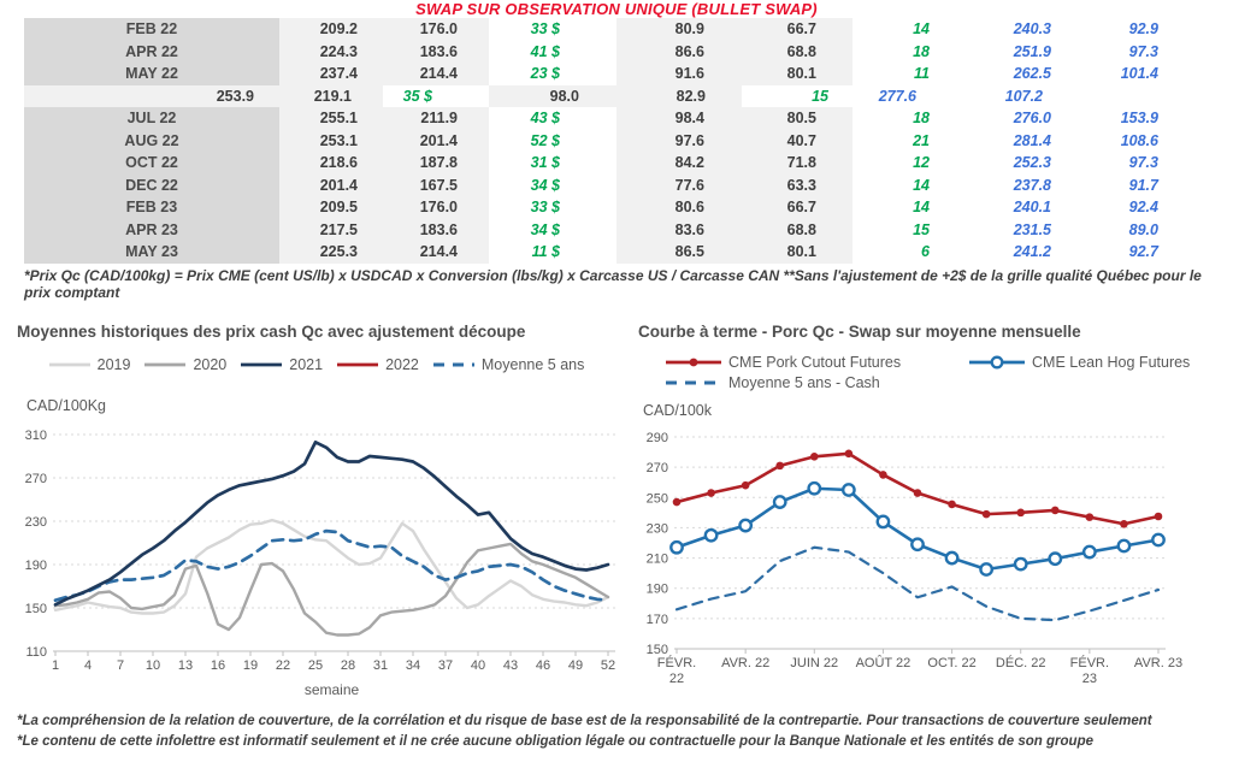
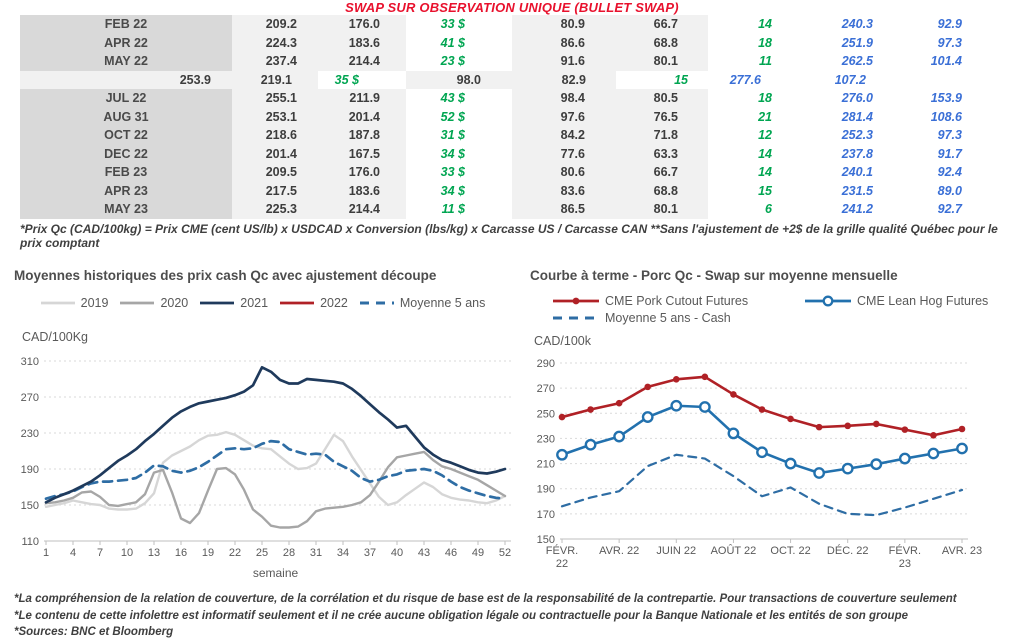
  SWAP SUR OBSERVATION UNIQUE (BULLET SWAP)
  FEB 22
  209.2
  176.0
  33 $
  80.9
  66.7
  14
  240.3
  92.9
  APR 22
  224.3
  183.6
  41 $
  86.6
  68.8
  18
  251.9
  97.3
  MAY 22
  237.4
  214.4
  23 $
  91.6
  80.1
  11
  262.5
  101.4
  253.9
  219.1
  35 $
  98.0
  82.9
  15
  277.6
  107.2
  JUL 22
  255.1
  211.9
  43 $
  98.4
  80.5
  18
  276.0
  153.9
- AUG 22
+ AUG 31
  253.1
  201.4
  52 $
  97.6
- 40.7
+ 76.5
  21
  281.4
  108.6
  OCT 22
  218.6
  187.8
  31 $
  84.2
  71.8
  12
  252.3
  97.3
  DEC 22
  201.4
  167.5
  34 $
  77.6
  63.3
  14
  237.8
  91.7
  FEB 23
  209.5
  176.0
  33 $
  80.6
  66.7
  14
  240.1
  92.4
  APR 23
  217.5
  183.6
  34 $
  83.6
  68.8
  15
  231.5
  89.0
  MAY 23
  225.3
  214.4
  11 $
  86.5
  80.1
  6
  241.2
  92.7
  *Prix Qc (CAD/100kg) = Prix CME (cent US/lb) x USDCAD x Conversion (lbs/kg) x Carcasse US / Carcasse CAN **Sans l'ajustement de +2$ de la grille qualité Québec pour le prix comptant
  Moyennes historiques des prix cash Qc avec ajustement découpe
  2019
  2020
  2021
  2022
  Moyenne 5 ans
  CAD/100Kg
  110
  150
  190
  230
  270
  310
  1
  4
  7
  10
  13
  16
  19
  22
  25
  28
  31
  34
  37
  40
  43
  46
  49
  52
  semaine
  Courbe à terme - Porc Qc - Swap sur moyenne mensuelle
  CME Pork Cutout Futures
  CME Lean Hog Futures
  Moyenne 5 ans - Cash
  CAD/100k
  150
  170
  190
  210
  230
  250
  270
  290
  FÉVR.
  22
  AVR. 22
  JUIN 22
  AOÛT 22
  OCT. 22
  DÉC. 22
  FÉVR.
  23
  AVR. 23
  *La compréhension de la relation de couverture, de la corrélation et du risque de base est de la responsabilité de la contrepartie. Pour transactions de couverture seulement
  *Le contenu de cette infolettre est informatif seulement et il ne crée aucune obligation légale ou contractuelle pour la Banque Nationale et les entités de son groupe
+ *Sources: BNC et Bloomberg
